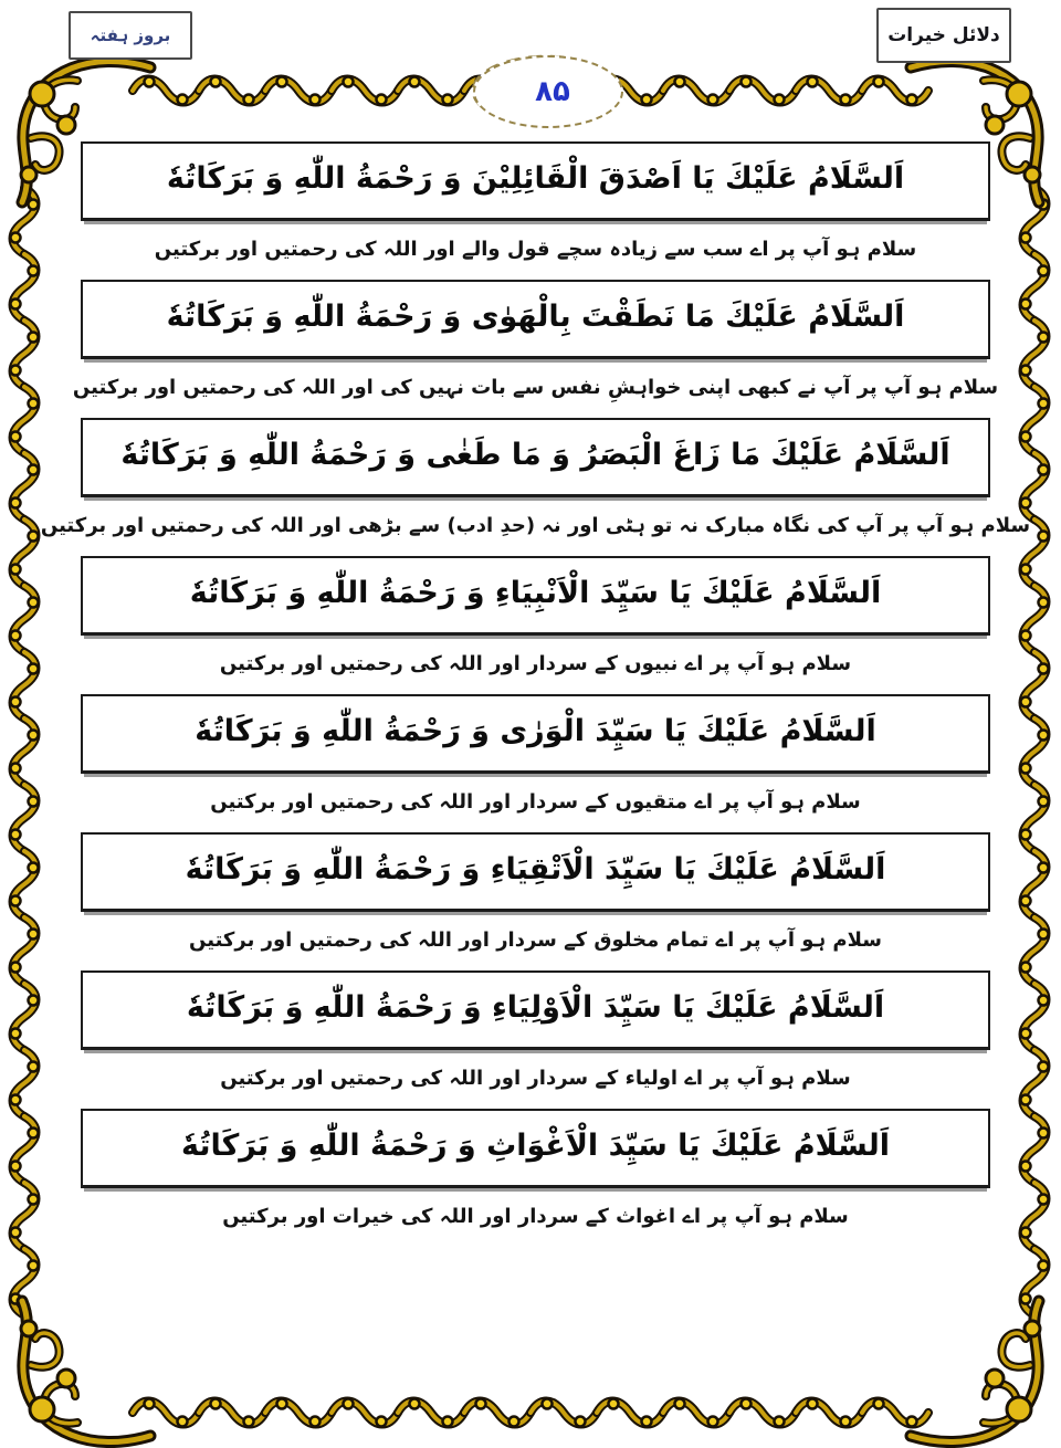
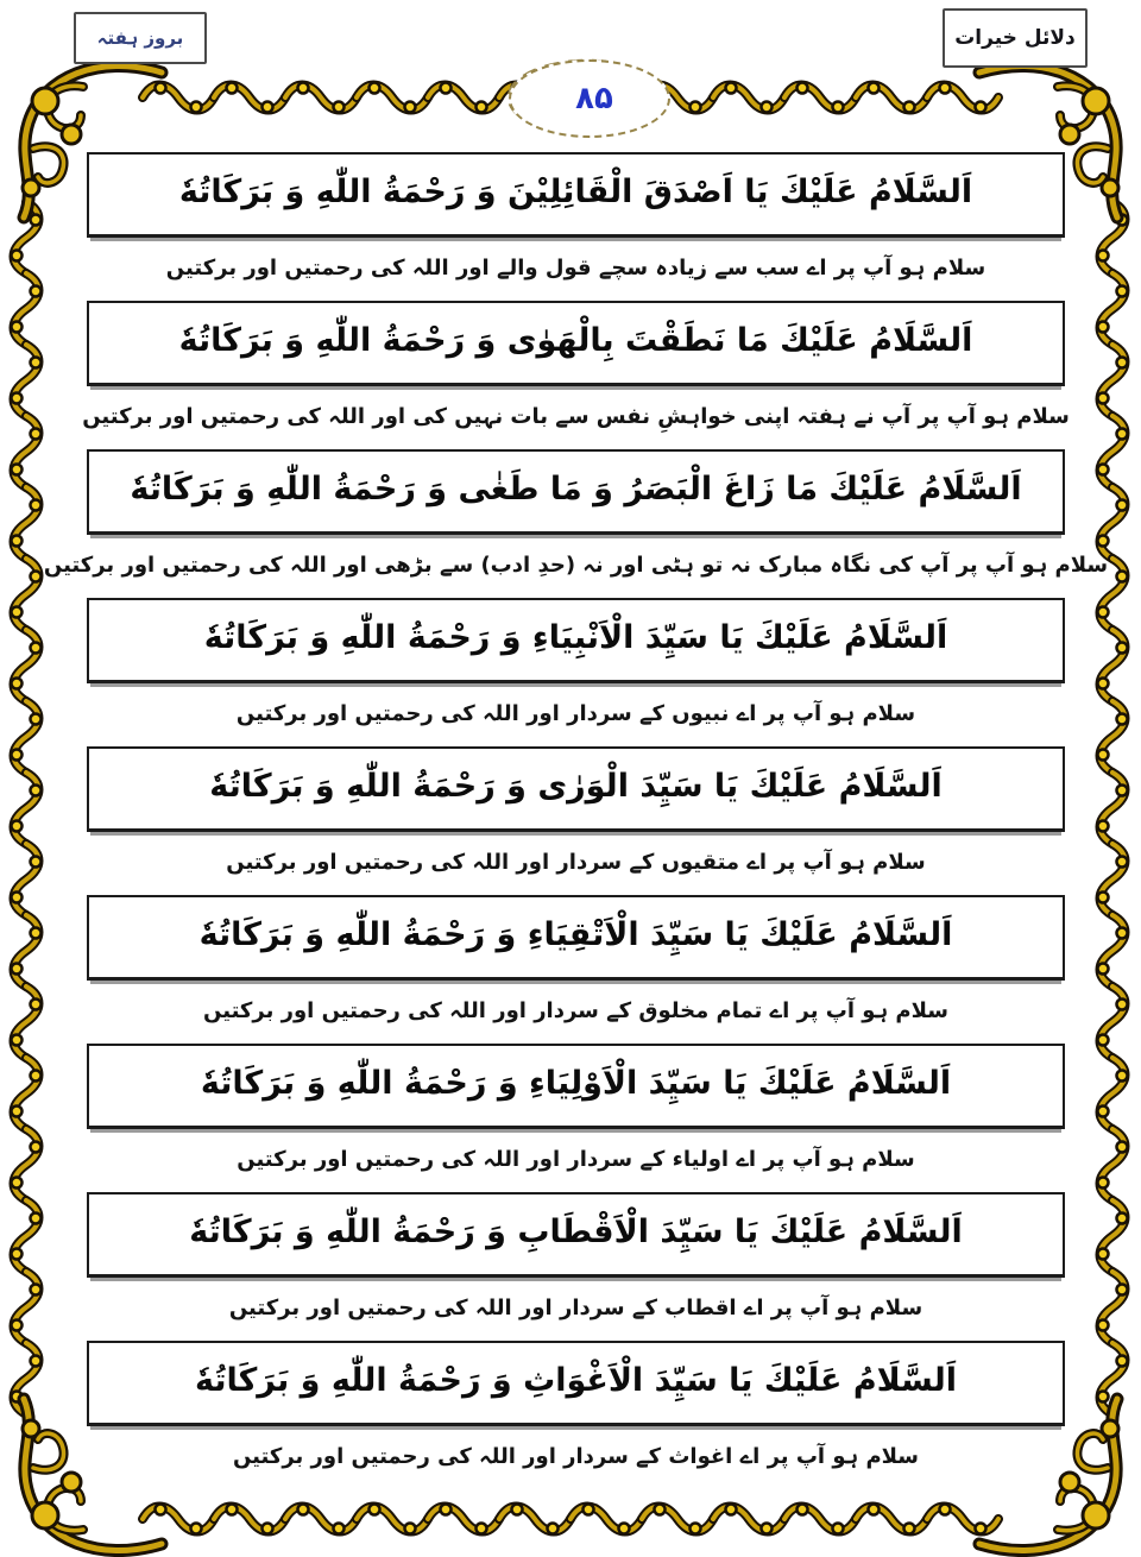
  بروز ہفتہ
  دلائل خیرات
  ۸۵
  اَلسَّلَامُ عَلَيْكَ يَا اَصْدَقَ الْقَائِلِيْنَ وَ رَحْمَةُ اللّٰهِ وَ بَرَكَاتُهٗ
  سلام ہو آپ پر اے سب سے زیادہ سچے قول والے اور اللہ کی رحمتیں اور برکتیں
  اَلسَّلَامُ عَلَيْكَ مَا نَطَقْتَ بِالْهَوٰی وَ رَحْمَةُ اللّٰهِ وَ بَرَكَاتُهٗ
- سلام ہو آپ پر آپ نے کبھی اپنی خواہشِ نفس سے بات نہیں کی اور اللہ کی رحمتیں اور برکتیں
+ سلام ہو آپ پر آپ نے ہفتہ اپنی خواہشِ نفس سے بات نہیں کی اور اللہ کی رحمتیں اور برکتیں
  اَلسَّلَامُ عَلَيْكَ مَا زَاغَ الْبَصَرُ وَ مَا طَغٰی وَ رَحْمَةُ اللّٰهِ وَ بَرَكَاتُهٗ
  سلام ہو آپ پر آپ کی نگاہ مبارک نہ تو ہٹی اور نہ (حدِ ادب) سے بڑھی اور اللہ کی رحمتیں اور برکتیں
  اَلسَّلَامُ عَلَيْكَ يَا سَيِّدَ الْاَنْبِيَاءِ وَ رَحْمَةُ اللّٰهِ وَ بَرَكَاتُهٗ
  سلام ہو آپ پر اے نبیوں کے سردار اور اللہ کی رحمتیں اور برکتیں
  اَلسَّلَامُ عَلَيْكَ يَا سَيِّدَ الْوَرٰی وَ رَحْمَةُ اللّٰهِ وَ بَرَكَاتُهٗ
  سلام ہو آپ پر اے متقیوں کے سردار اور اللہ کی رحمتیں اور برکتیں
  اَلسَّلَامُ عَلَيْكَ يَا سَيِّدَ الْاَتْقِيَاءِ وَ رَحْمَةُ اللّٰهِ وَ بَرَكَاتُهٗ
  سلام ہو آپ پر اے تمام مخلوق کے سردار اور اللہ کی رحمتیں اور برکتیں
  اَلسَّلَامُ عَلَيْكَ يَا سَيِّدَ الْاَوْلِيَاءِ وَ رَحْمَةُ اللّٰهِ وَ بَرَكَاتُهٗ
  سلام ہو آپ پر اے اولیاء کے سردار اور اللہ کی رحمتیں اور برکتیں
+ اَلسَّلَامُ عَلَيْكَ يَا سَيِّدَ الْاَقْطَابِ وَ رَحْمَةُ اللّٰهِ وَ بَرَكَاتُهٗ
+ سلام ہو آپ پر اے اقطاب کے سردار اور اللہ کی رحمتیں اور برکتیں
  اَلسَّلَامُ عَلَيْكَ يَا سَيِّدَ الْاَغْوَاثِ وَ رَحْمَةُ اللّٰهِ وَ بَرَكَاتُهٗ
- سلام ہو آپ پر اے اغواث کے سردار اور اللہ کی خیرات اور برکتیں
+ سلام ہو آپ پر اے اغواث کے سردار اور اللہ کی رحمتیں اور برکتیں
